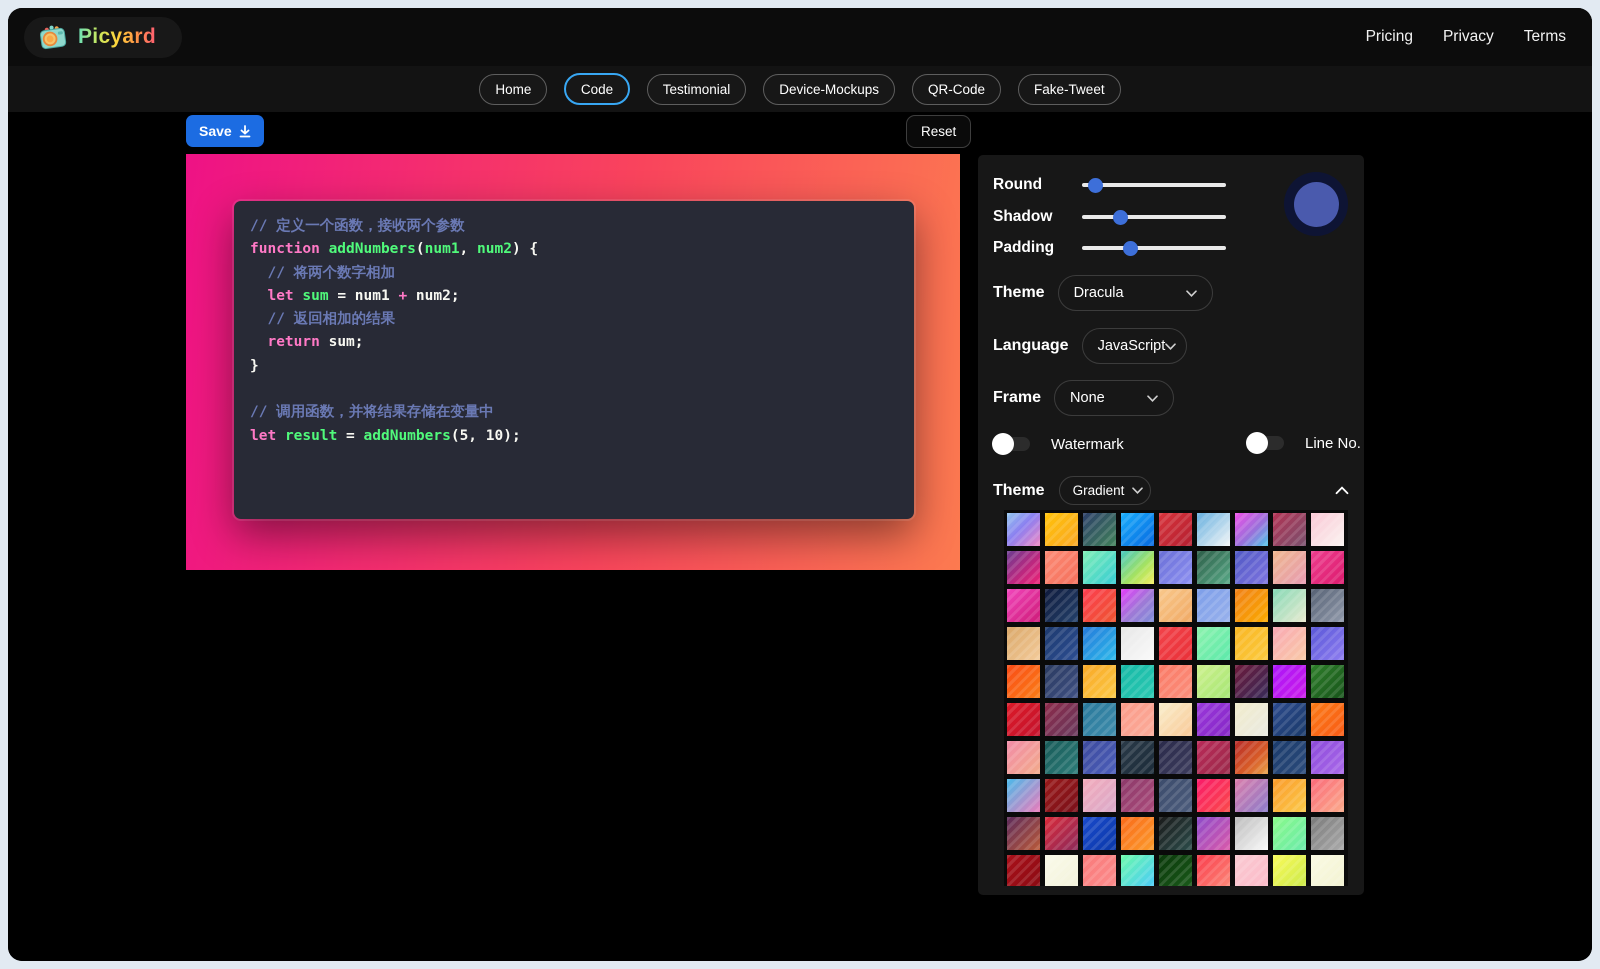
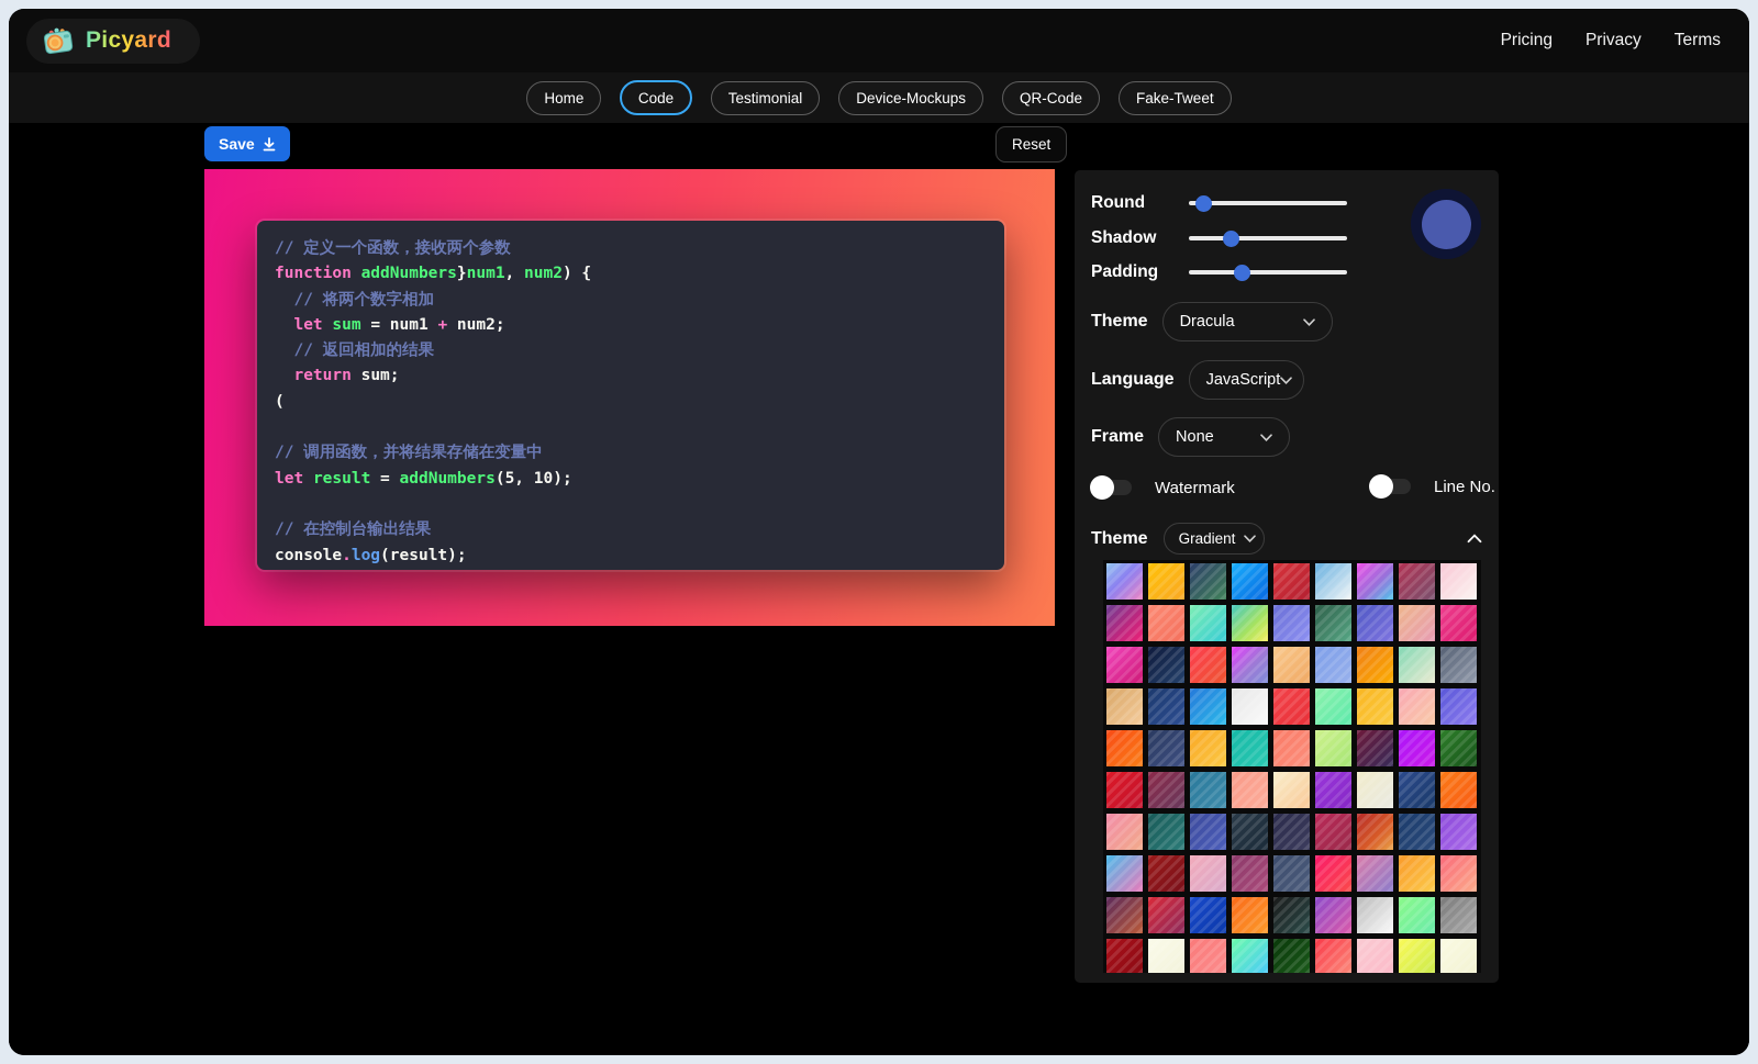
  Picyard
  Pricing
  Privacy
  Terms
  Home
  Code
  Testimonial
  Device-Mockups
  QR-Code
  Fake-Tweet
  Save
  Reset
  // 定义一个函数，接收两个参数
- function addNumbers(num1, num2) {
+ function addNumbers}num1, num2) {
  // 将两个数字相加
  let sum = num1 + num2;
  // 返回相加的结果
  return sum;
- }
+ (
  // 调用函数，并将结果存储在变量中
  let result = addNumbers(5, 10);
+ // 在控制台输出结果
+ console.log(result);
  Round
  Shadow
  Padding
  Theme
  Dracula
  Language
  JavaScript
  Frame
  None
  Watermark
  Line No.
  Theme
  Gradient
